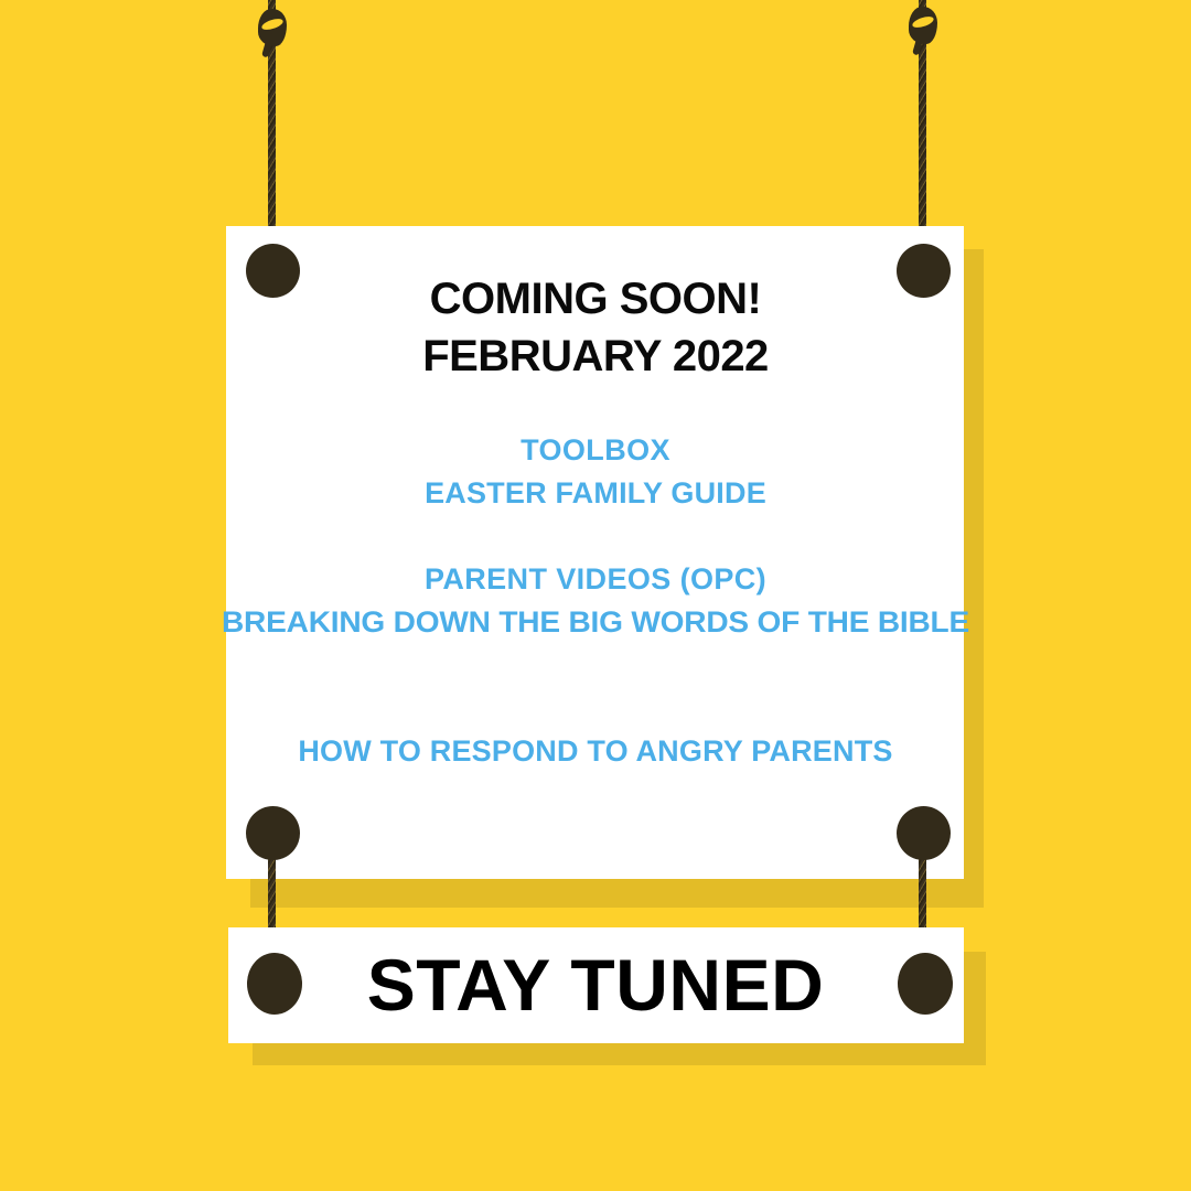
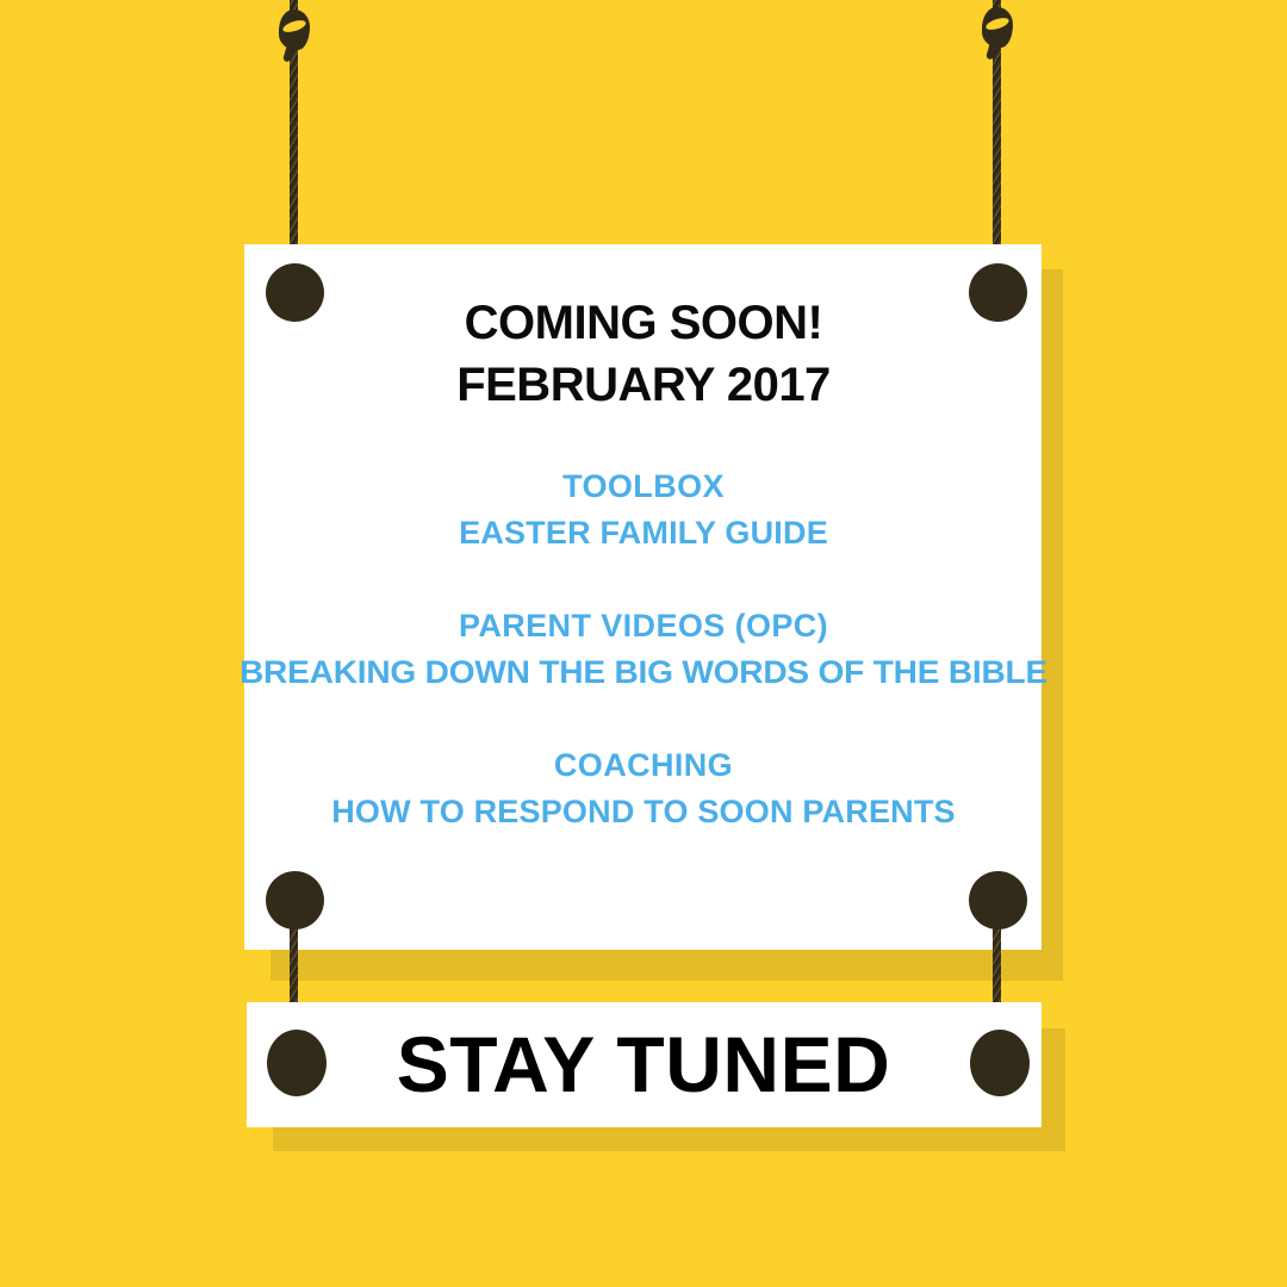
  COMING SOON!
- FEBRUARY 2022
+ FEBRUARY 2017
  TOOLBOX
  EASTER FAMILY GUIDE
  PARENT VIDEOS (OPC)
  BREAKING DOWN THE BIG WORDS OF THE BIBLE
+ COACHING
- HOW TO RESPOND TO ANGRY PARENTS
+ HOW TO RESPOND TO SOON PARENTS
  STAY TUNED
